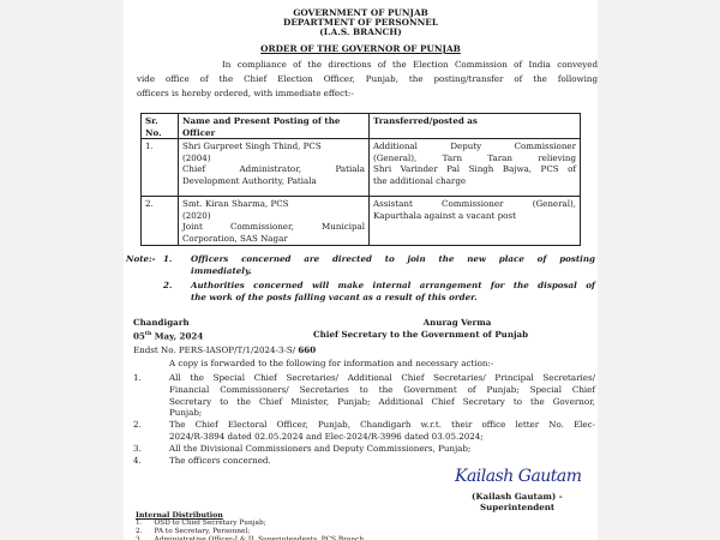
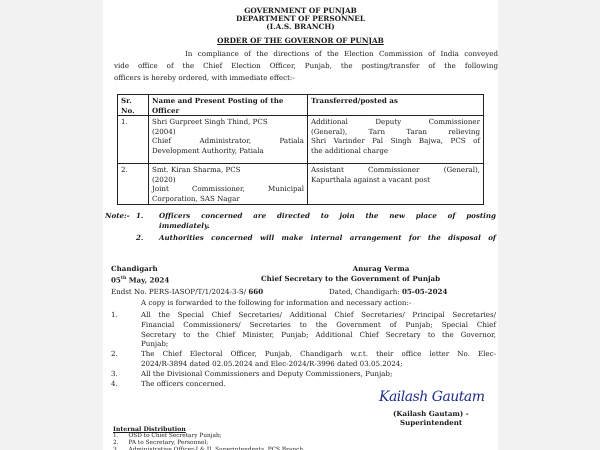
  GOVERNMENT OF PUNJAB
  DEPARTMENT OF PERSONNEL
  (I.A.S. BRANCH)
  ORDER OF THE GOVERNOR OF PUNJAB
  In compliance of the directions of the Election Commission of India conveyed
  vide office of the Chief Election Officer, Punjab, the posting/transfer of the following
  officers is hereby ordered, with immediate effect:-
  Sr. No.	Name and Present Posting of the Officer	Transferred/posted as
  1.	Shri Gurpreet Singh Thind, PCS (2004) Chief Administrator, Patiala Development Authority, Patiala	Additional Deputy Commissioner (General), Tarn Taran relieving Shri Varinder Pal Singh Bajwa, PCS of the additional charge
  2.	Smt. Kiran Sharma, PCS (2020) Joint Commissioner, Municipal Corporation, SAS Nagar	Assistant Commissioner (General), Kapurthala against a vacant post
  Note:-
  1.
  Officers concerned are directed to join the new place of posting
  immediately.
  2.
  Authorities concerned will make internal arrangement for the disposal of
- the work of the posts falling vacant as a result of this order.
  Chandigarh
  05 May, 2024
  Anurag Verma
  Chief Secretary to the Government of Punjab
  Endst No. PERS-IASOP/T/1/2024-3-S/ 660
+ Dated, Chandigarh: 05-05-2024
  A copy is forwarded to the following for information and necessary action:-
  1.
  All the Special Chief Secretaries/ Additional Chief Secretaries/ Principal Secretaries/
  Financial Commissioners/ Secretaries to the Government of Punjab; Special Chief
  Secretary to the Chief Minister, Punjab; Additional Chief Secretary to the Governor,
  Punjab;
  2.
  The Chief Electoral Officer, Punjab, Chandigarh w.r.t. their office letter No. Elec-
  2024/R-3894 dated 02.05.2024 and Elec-2024/R-3996 dated 03.05.2024;
  3.
  All the Divisional Commissioners and Deputy Commissioners, Punjab;
  4.
  The officers concerned.
  Kailash Gautam
  (Kailash Gautam) -
  Superintendent
